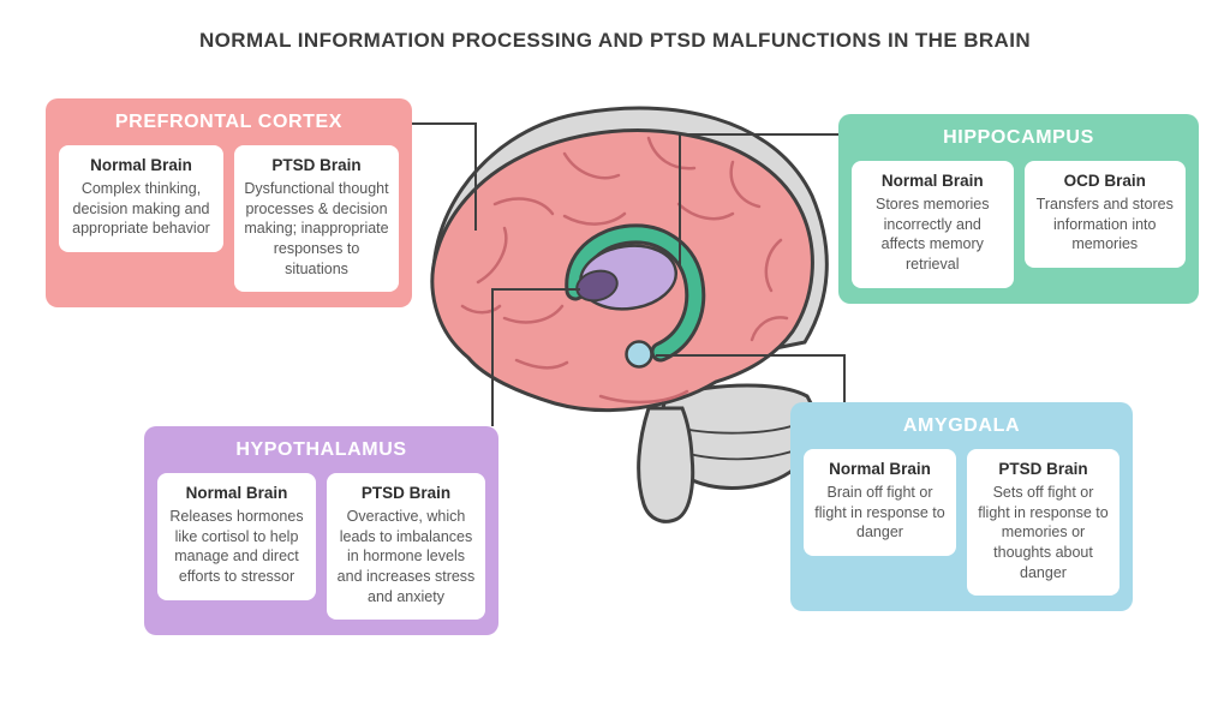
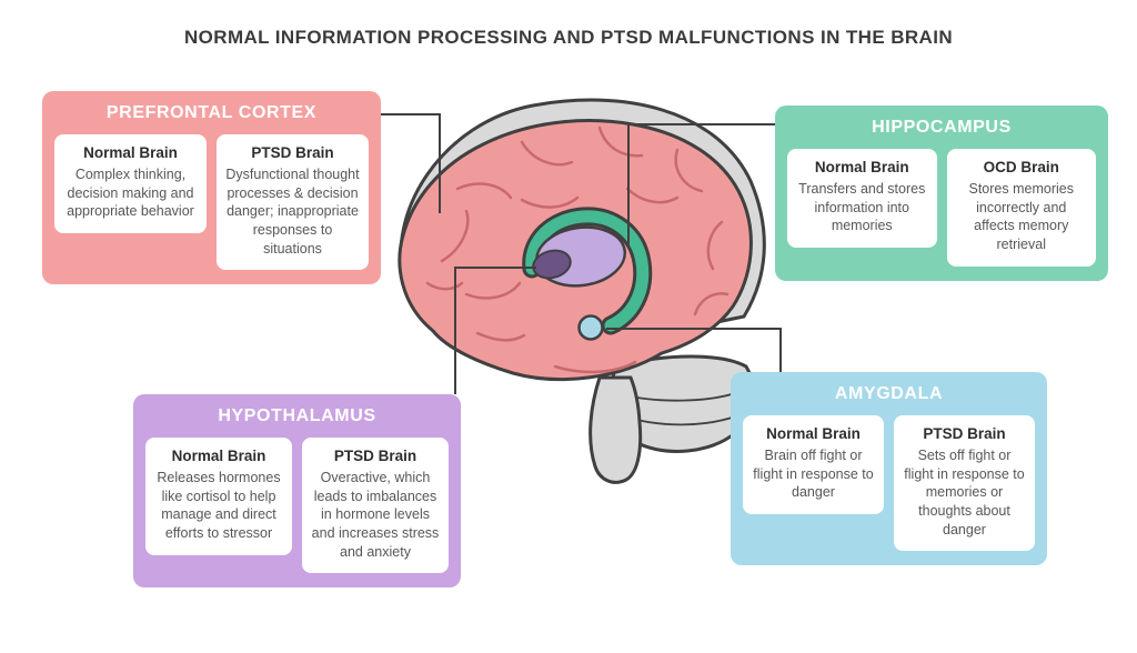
  NORMAL INFORMATION PROCESSING AND PTSD MALFUNCTIONS IN THE BRAIN
  PREFRONTAL CORTEX
  Normal Brain
  Complex thinking, decision making and appropriate behavior
  PTSD Brain
- Dysfunctional thought processes & decision making; inappropriate responses to situations
+ Dysfunctional thought processes & decision danger; inappropriate responses to situations
  HIPPOCAMPUS
  Normal Brain
- Stores memories incorrectly and affects memory retrieval
+ Transfers and stores information into memories
  OCD Brain
- Transfers and stores information into memories
+ Stores memories incorrectly and affects memory retrieval
  HYPOTHALAMUS
  Normal Brain
  Releases hormones like cortisol to help manage and direct efforts to stressor
  PTSD Brain
  Overactive, which leads to imbalances in hormone levels and increases stress and anxiety
  AMYGDALA
  Normal Brain
  Brain off fight or flight in response to danger
  PTSD Brain
  Sets off fight or flight in response to memories or thoughts about danger
